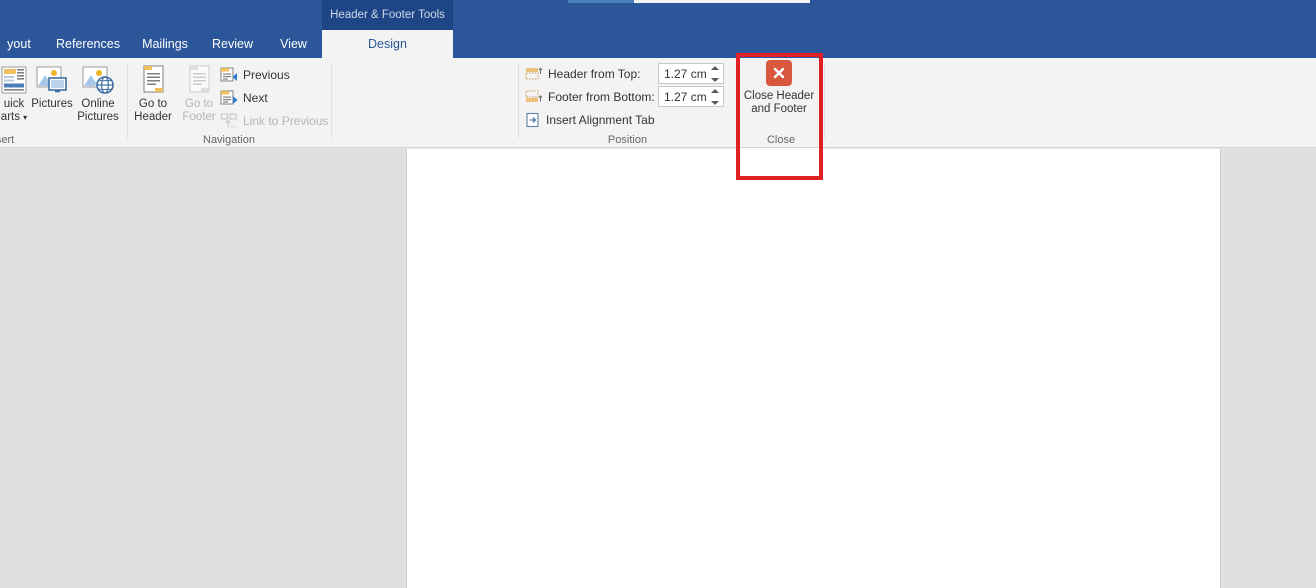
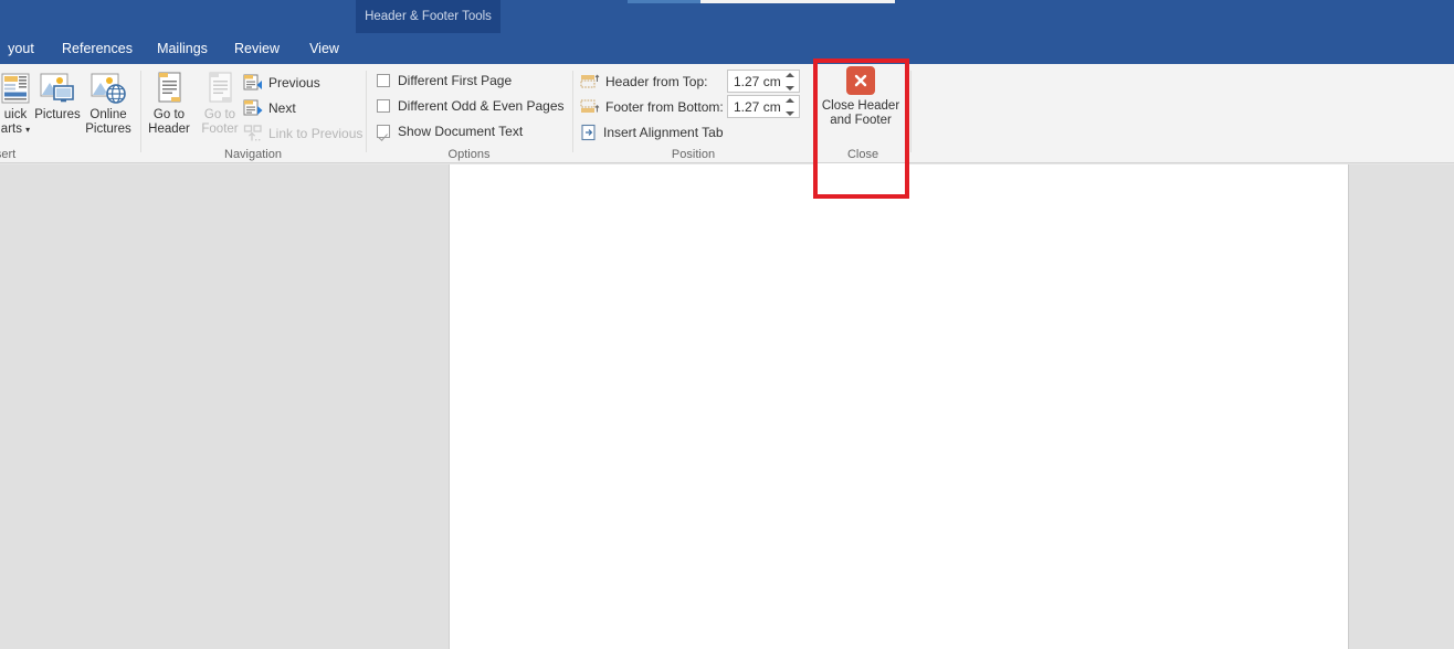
  Header & Footer Tools
  yout
  References
  Mailings
  Review
  View
- Design
  uick
  arts ▾
  Pictures
  Online
  Pictures
  ert
  Go to
  Header
  Go to
  Footer
  Previous
  Next
  Link to Previous
  Navigation
+ Different First Page
+ Different Odd & Even Pages
+ Show Document Text
+ Options
  Header from Top:
  1.27 cm
  Footer from Bottom:
  1.27 cm
  Insert Alignment Tab
  Position
  Close
  Close Header
  and Footer
